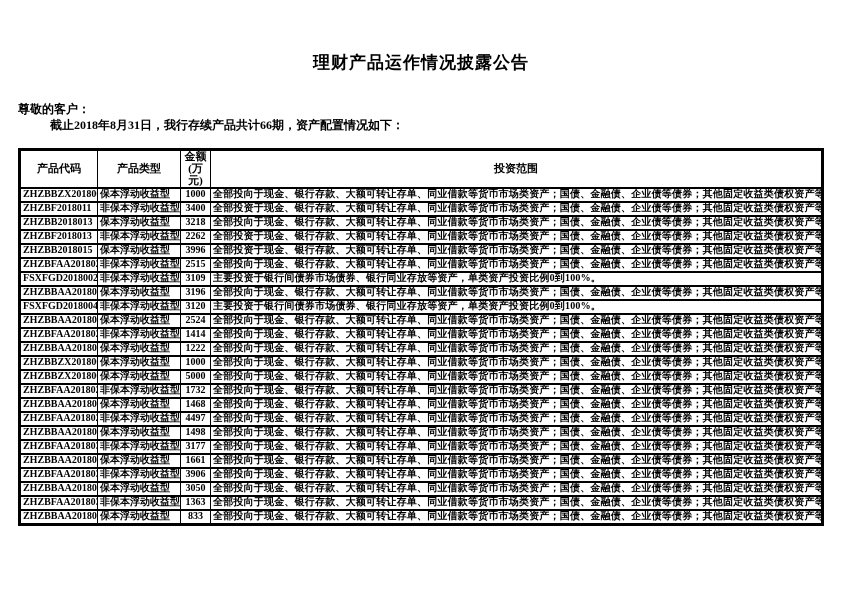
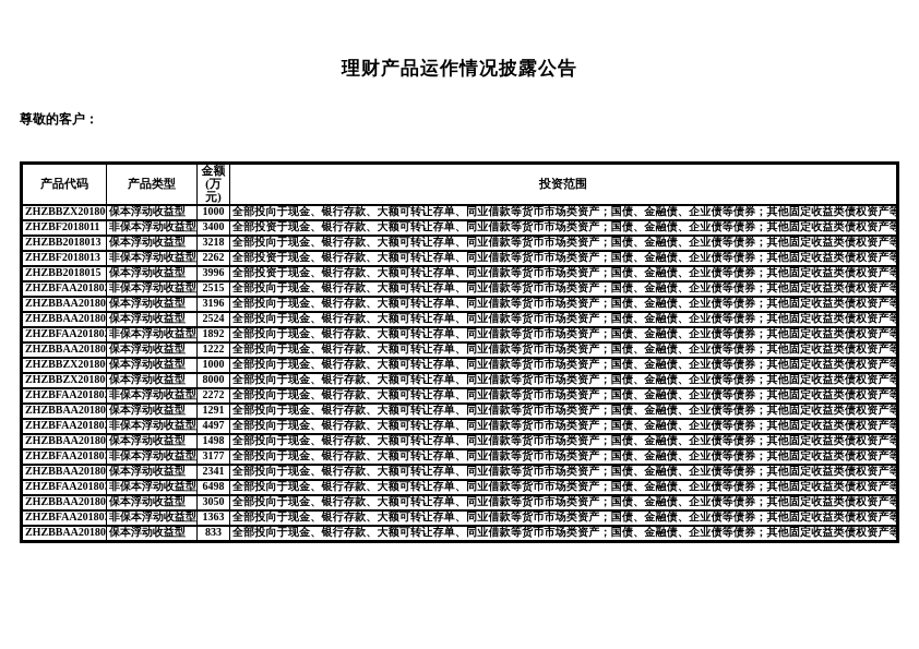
  理财产品运作情况披露公告
  尊敬的客户：
- 截止2018年8月31日，我行存续产品共计66期，资产配置情况如下：
  产品代码	产品类型	金额(万元)	投资范围
  ZHZBBZX20180	保本浮动收益型	1000	全部投向于现金、银行存款、大额可转让存单、同业借款等货币市场类资产；国债、金融债、企业债等债券；其他固定收益类债权资产等
  ZHZBF2018011	非保本浮动收益型	3400	全部投资于现金、银行存款、大额可转让存单、同业借款等货币市场类资产；国债、金融债、企业债等债券；其他固定收益类债权资产等
  ZHZBB2018013	保本浮动收益型	3218	全部投向于现金、银行存款、大额可转让存单、同业借款等货币市场类资产；国债、金融债、企业债等债券；其他固定收益类债权资产等
  ZHZBF2018013	非保本浮动收益型	2262	全部投资于现金、银行存款、大额可转让存单、同业借款等货币市场类资产；国债、金融债、企业债等债券；其他固定收益类债权资产等
  ZHZBB2018015	保本浮动收益型	3996	全部投资于现金、银行存款、大额可转让存单、同业借款等货币市场类资产；国债、金融债、企业债等债券；其他固定收益类债权资产等
  ZHZBFAA20180	非保本浮动收益型	2515	全部投向于现金、银行存款、大额可转让存单、同业借款等货币市场类资产；国债、金融债、企业债等债券；其他固定收益类债权资产等
- FSXFGD2018002	非保本浮动收益型	3109	主要投资于银行间债券市场债券、银行同业存放等资产，单类资产投资比例0到100%。
  ZHZBBAA20180	保本浮动收益型	3196	全部投向于现金、银行存款、大额可转让存单、同业借款等货币市场类资产；国债、金融债、企业债等债券；其他固定收益类债权资产等
- FSXFGD2018004	非保本浮动收益型	3120	主要投资于银行间债券市场债券、银行同业存放等资产，单类资产投资比例0到100%。
  ZHZBBAA20180	保本浮动收益型	2524	全部投向于现金、银行存款、大额可转让存单、同业借款等货币市场类资产；国债、金融债、企业债等债券；其他固定收益类债权资产等
- ZHZBFAA20180	非保本浮动收益型	1414	全部投向于现金、银行存款、大额可转让存单、同业借款等货币市场类资产；国债、金融债、企业债等债券；其他固定收益类债权资产等
+ ZHZBFAA20180	非保本浮动收益型	1892	全部投向于现金、银行存款、大额可转让存单、同业借款等货币市场类资产；国债、金融债、企业债等债券；其他固定收益类债权资产等
  ZHZBBAA20180	保本浮动收益型	1222	全部投向于现金、银行存款、大额可转让存单、同业借款等货币市场类资产；国债、金融债、企业债等债券；其他固定收益类债权资产等
  ZHZBBZX20180	保本浮动收益型	1000	全部投向于现金、银行存款、大额可转让存单、同业借款等货币市场类资产；国债、金融债、企业债等债券；其他固定收益类债权资产等
- ZHZBBZX20180	保本浮动收益型	5000	全部投向于现金、银行存款、大额可转让存单、同业借款等货币市场类资产；国债、金融债、企业债等债券；其他固定收益类债权资产等
+ ZHZBBZX20180	保本浮动收益型	8000	全部投向于现金、银行存款、大额可转让存单、同业借款等货币市场类资产；国债、金融债、企业债等债券；其他固定收益类债权资产等
- ZHZBFAA20180	非保本浮动收益型	1732	全部投向于现金、银行存款、大额可转让存单、同业借款等货币市场类资产；国债、金融债、企业债等债券；其他固定收益类债权资产等
+ ZHZBFAA20180	非保本浮动收益型	2272	全部投向于现金、银行存款、大额可转让存单、同业借款等货币市场类资产；国债、金融债、企业债等债券；其他固定收益类债权资产等
- ZHZBBAA20180	保本浮动收益型	1468	全部投向于现金、银行存款、大额可转让存单、同业借款等货币市场类资产；国债、金融债、企业债等债券；其他固定收益类债权资产等
+ ZHZBBAA20180	保本浮动收益型	1291	全部投向于现金、银行存款、大额可转让存单、同业借款等货币市场类资产；国债、金融债、企业债等债券；其他固定收益类债权资产等
  ZHZBFAA20180	非保本浮动收益型	4497	全部投向于现金、银行存款、大额可转让存单、同业借款等货币市场类资产；国债、金融债、企业债等债券；其他固定收益类债权资产等
  ZHZBBAA20180	保本浮动收益型	1498	全部投向于现金、银行存款、大额可转让存单、同业借款等货币市场类资产；国债、金融债、企业债等债券；其他固定收益类债权资产等
  ZHZBFAA20180	非保本浮动收益型	3177	全部投向于现金、银行存款、大额可转让存单、同业借款等货币市场类资产；国债、金融债、企业债等债券；其他固定收益类债权资产等
- ZHZBBAA20180	保本浮动收益型	1661	全部投向于现金、银行存款、大额可转让存单、同业借款等货币市场类资产；国债、金融债、企业债等债券；其他固定收益类债权资产等
+ ZHZBBAA20180	保本浮动收益型	2341	全部投向于现金、银行存款、大额可转让存单、同业借款等货币市场类资产；国债、金融债、企业债等债券；其他固定收益类债权资产等
- ZHZBFAA20180	非保本浮动收益型	3906	全部投向于现金、银行存款、大额可转让存单、同业借款等货币市场类资产；国债、金融债、企业债等债券；其他固定收益类债权资产等
+ ZHZBFAA20180	非保本浮动收益型	6498	全部投向于现金、银行存款、大额可转让存单、同业借款等货币市场类资产；国债、金融债、企业债等债券；其他固定收益类债权资产等
  ZHZBBAA20180	保本浮动收益型	3050	全部投向于现金、银行存款、大额可转让存单、同业借款等货币市场类资产；国债、金融债、企业债等债券；其他固定收益类债权资产等
  ZHZBFAA20180	非保本浮动收益型	1363	全部投向于现金、银行存款、大额可转让存单、同业借款等货币市场类资产；国债、金融债、企业债等债券；其他固定收益类债权资产等
  ZHZBBAA20180	保本浮动收益型	833	全部投向于现金、银行存款、大额可转让存单、同业借款等货币市场类资产；国债、金融债、企业债等债券；其他固定收益类债权资产等
